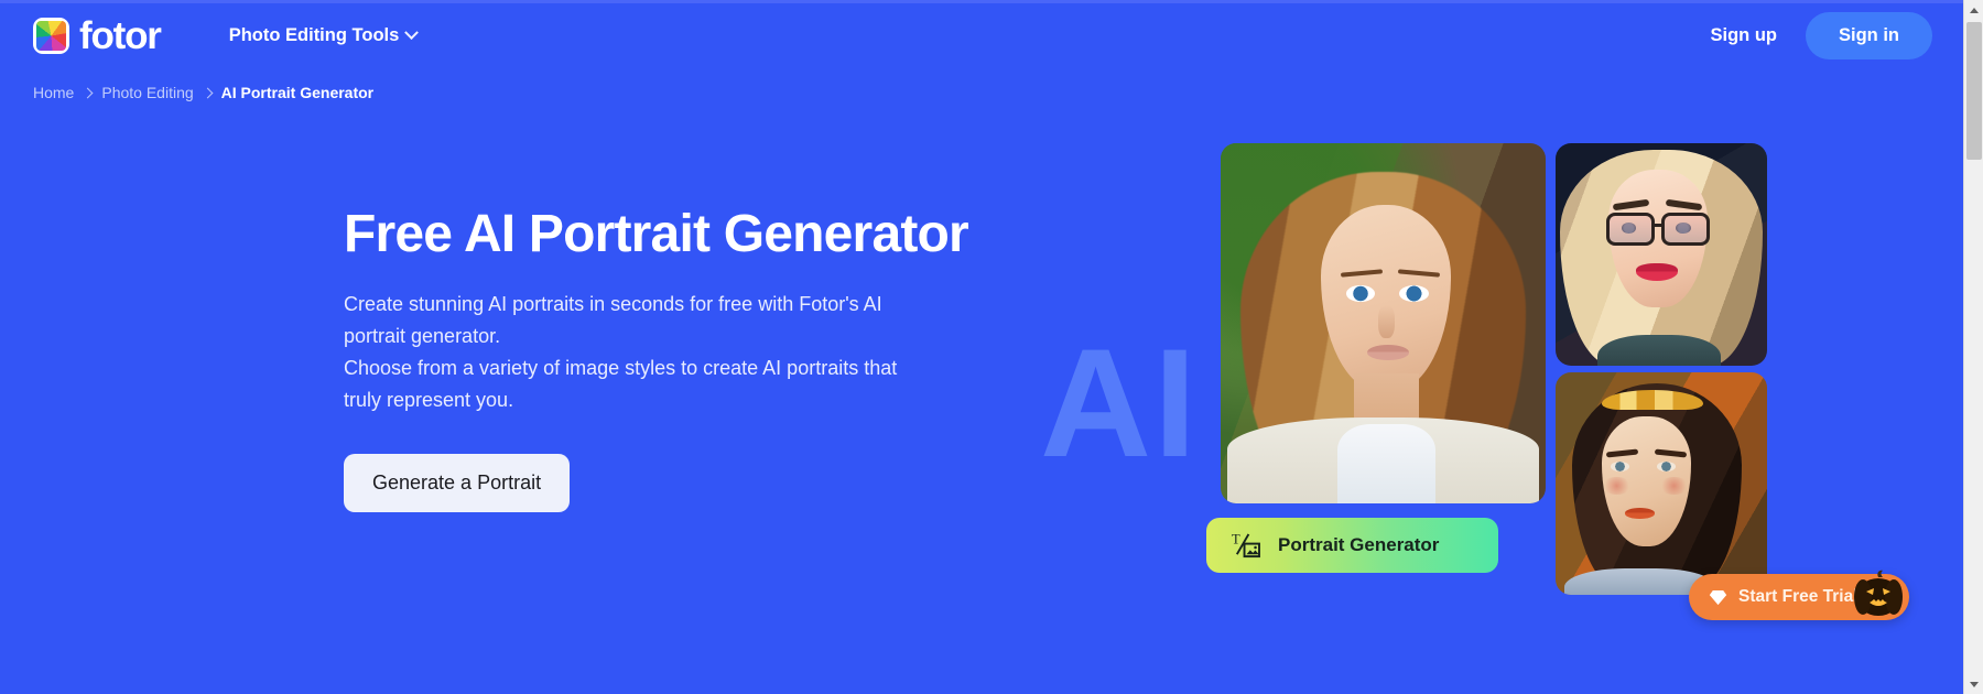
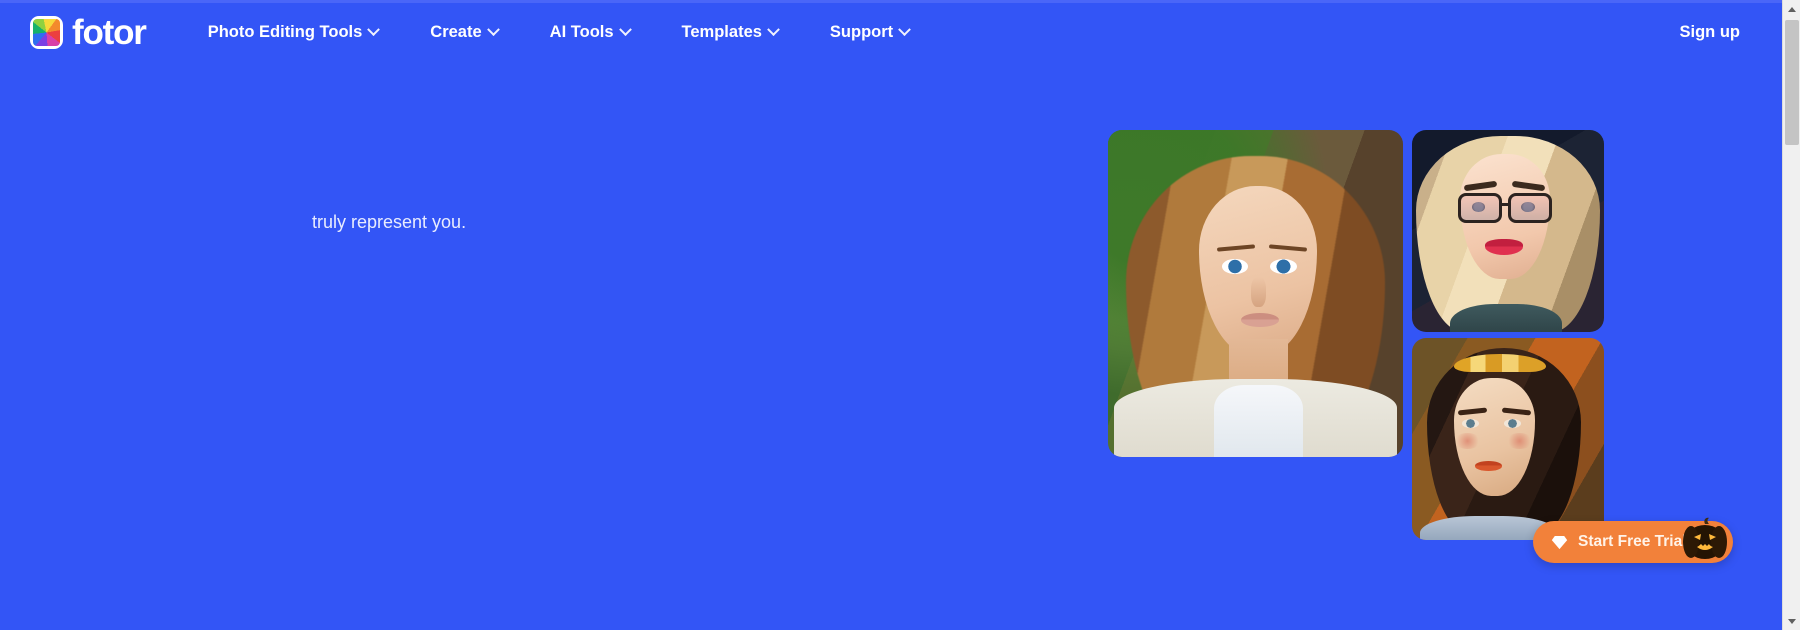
  fotor
  Photo Editing Tools
+ Create
+ AI Tools
+ Templates
+ Support
  Sign up
- Sign in
- Home
- Photo Editing
- AI Portrait Generator
- Free AI Portrait Generator
- Create stunning AI portraits in seconds for free with Fotor's AI
- portrait generator.
- Choose from a variety of image styles to create AI portraits that
  truly represent you.
- Generate a Portrait
- AI
- T
- Portrait Generator
  Start Free Tria
